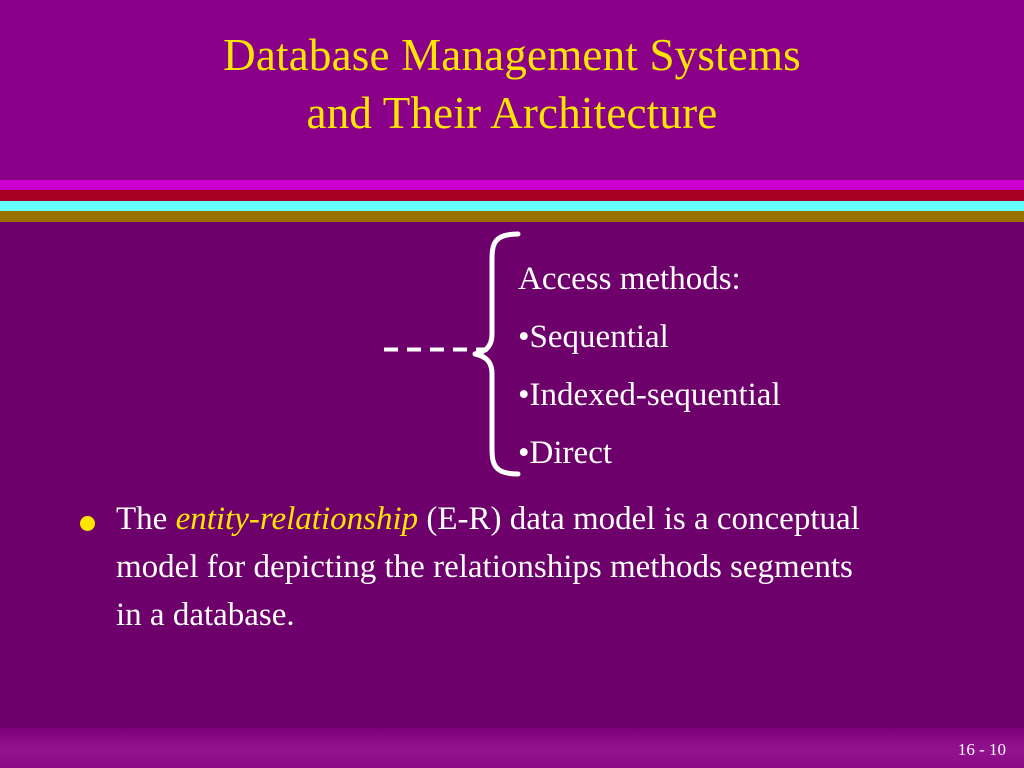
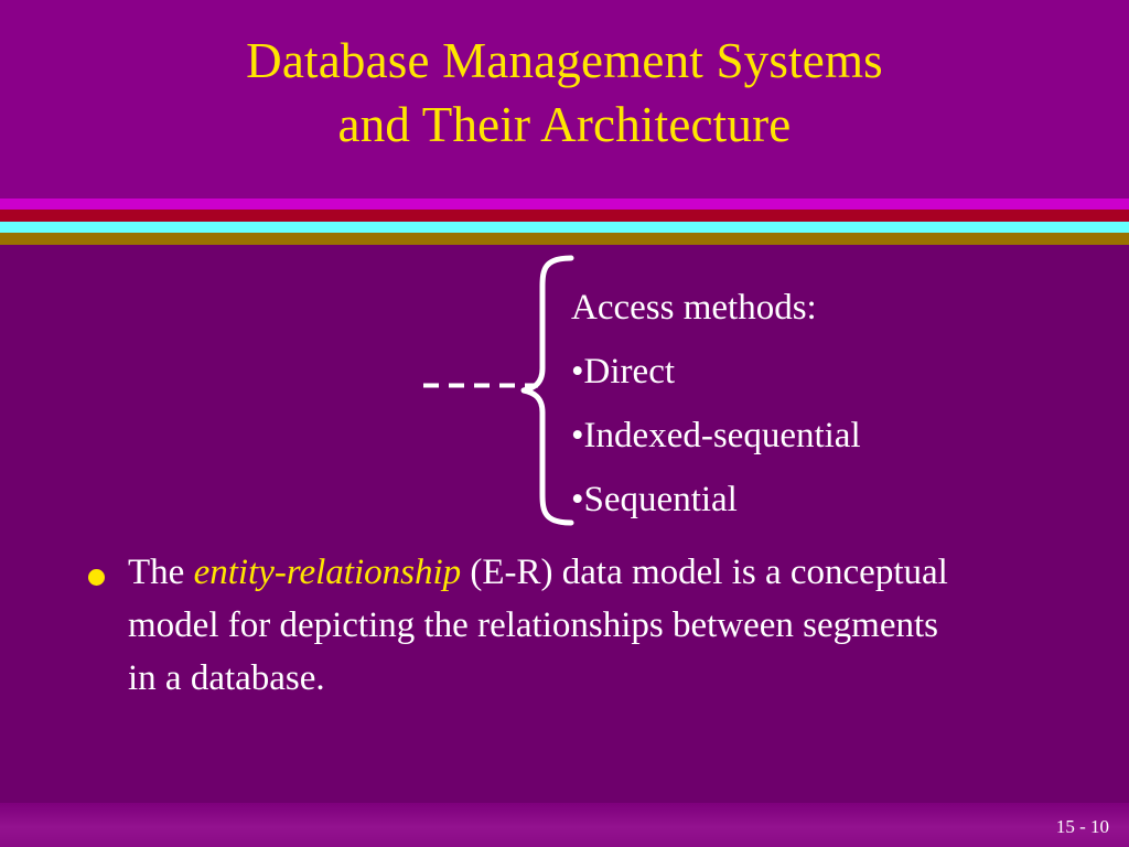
  Database Management Systems
  and Their Architecture
  Access methods:
- •Sequential
+ •Direct
  •Indexed-sequential
- •Direct
+ •Sequential
- The entity-relationship (E-R) data model is a conceptual model for depicting the relationships methods segments in a database.
+ The entity-relationship (E-R) data model is a conceptual model for depicting the relationships between segments in a database.
- 16 - 10
+ 15 - 10
